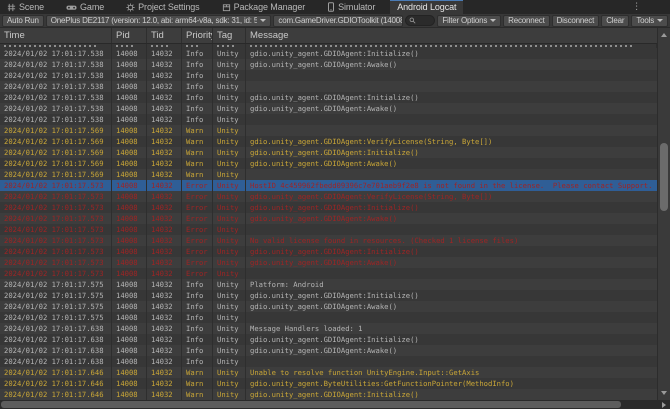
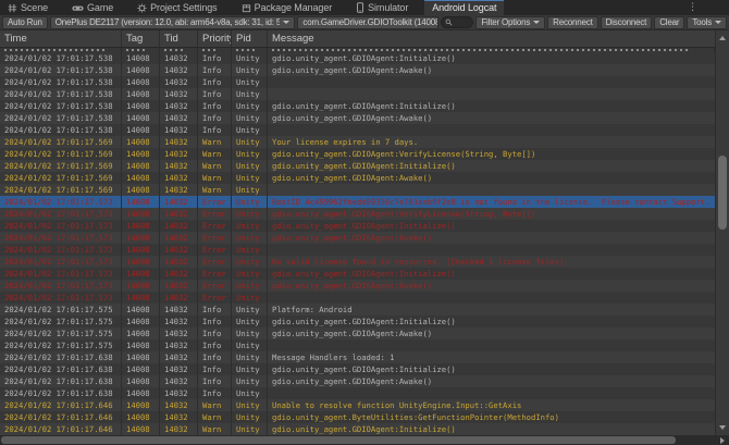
  Scene
  Game
  Project Settings
  Package Manager
  Simulator
  Android Logcat
  ⋮
  Auto Run
  OnePlus DE2117 (version: 12.0, abi: arm64-v8a, sdk: 31, id: 5
  com.GameDriver.GDIOToolkit (1400
  Filter Options
  Reconnect
  Disconnect
  Clear
  Tools
  Time
- Pid
+ Tag
  Tid
  Priorit
- Tag
+ Pid
  Message
  2024/01/02 17:01:17.538
  14008
  14032
  Info
  Unity
  gdio.unity_agent.GDIOAgent:Initialize()
  2024/01/02 17:01:17.538
  14008
  14032
  Info
  Unity
  gdio.unity_agent.GDIOAgent:Awake()
  2024/01/02 17:01:17.538
  14008
  14032
  Info
  Unity
  2024/01/02 17:01:17.538
  14008
  14032
  Info
  Unity
  2024/01/02 17:01:17.538
  14008
  14032
  Info
  Unity
  gdio.unity_agent.GDIOAgent:Initialize()
  2024/01/02 17:01:17.538
  14008
  14032
  Info
  Unity
  gdio.unity_agent.GDIOAgent:Awake()
  2024/01/02 17:01:17.538
  14008
  14032
  Info
  Unity
  2024/01/02 17:01:17.569
  14008
  14032
  Warn
  Unity
+ Your license expires in 7 days.
  2024/01/02 17:01:17.569
  14008
  14032
  Warn
  Unity
  gdio.unity_agent.GDIOAgent:VerifyLicense(String, Byte[])
  2024/01/02 17:01:17.569
  14008
  14032
  Warn
  Unity
  gdio.unity_agent.GDIOAgent:Initialize()
  2024/01/02 17:01:17.569
  14008
  14032
  Warn
  Unity
  gdio.unity_agent.GDIOAgent:Awake()
  2024/01/02 17:01:17.569
  14008
  14032
  Warn
  Unity
  2024/01/02 17:01:17.573
  14008
  14032
  Error
  Unity
  HostID 4c459962fbedd09396c7e701aeb9f2e8 is not found in the license. Please contact Support.
  2024/01/02 17:01:17.573
  14008
  14032
  Error
  Unity
  gdio.unity_agent.GDIOAgent:VerifyLicense(String, Byte[])
  2024/01/02 17:01:17.573
  14008
  14032
  Error
  Unity
  gdio.unity_agent.GDIOAgent:Initialize()
  2024/01/02 17:01:17.573
  14008
  14032
  Error
  Unity
  gdio.unity_agent.GDIOAgent:Awake()
  2024/01/02 17:01:17.573
  14008
  14032
  Error
  Unity
  2024/01/02 17:01:17.573
  14008
  14032
  Error
  Unity
  No valid license found in resources. (Checked 1 license files)
  2024/01/02 17:01:17.573
  14008
  14032
  Error
  Unity
  gdio.unity_agent.GDIOAgent:Initialize()
  2024/01/02 17:01:17.573
  14008
  14032
  Error
  Unity
  gdio.unity_agent.GDIOAgent:Awake()
  2024/01/02 17:01:17.573
  14008
  14032
  Error
  Unity
  2024/01/02 17:01:17.575
  14008
  14032
  Info
  Unity
  Platform: Android
  2024/01/02 17:01:17.575
  14008
  14032
  Info
  Unity
  gdio.unity_agent.GDIOAgent:Initialize()
  2024/01/02 17:01:17.575
  14008
  14032
  Info
  Unity
  gdio.unity_agent.GDIOAgent:Awake()
  2024/01/02 17:01:17.575
  14008
  14032
  Info
  Unity
  2024/01/02 17:01:17.638
  14008
  14032
  Info
  Unity
  Message Handlers loaded: 1
  2024/01/02 17:01:17.638
  14008
  14032
  Info
  Unity
  gdio.unity_agent.GDIOAgent:Initialize()
  2024/01/02 17:01:17.638
  14008
  14032
  Info
  Unity
  gdio.unity_agent.GDIOAgent:Awake()
  2024/01/02 17:01:17.638
  14008
  14032
  Info
  Unity
  2024/01/02 17:01:17.646
  14008
  14032
  Warn
  Unity
  Unable to resolve function UnityEngine.Input::GetAxis
  2024/01/02 17:01:17.646
  14008
  14032
  Warn
  Unity
  gdio.unity_agent.ByteUtilities:GetFunctionPointer(MethodInfo)
  2024/01/02 17:01:17.646
  14008
  14032
  Warn
  Unity
  gdio.unity_agent.GDIOAgent:Initialize()
